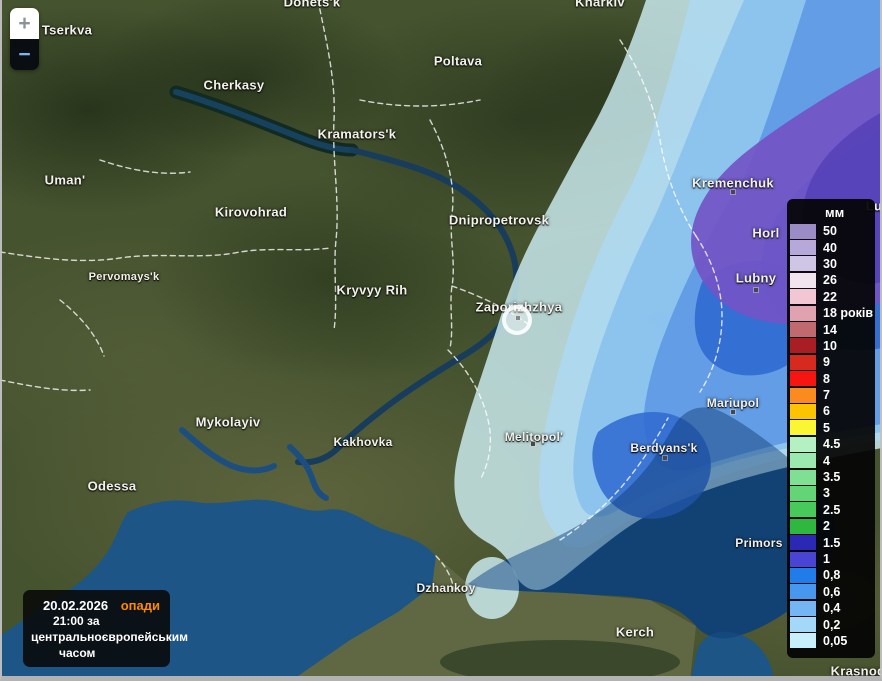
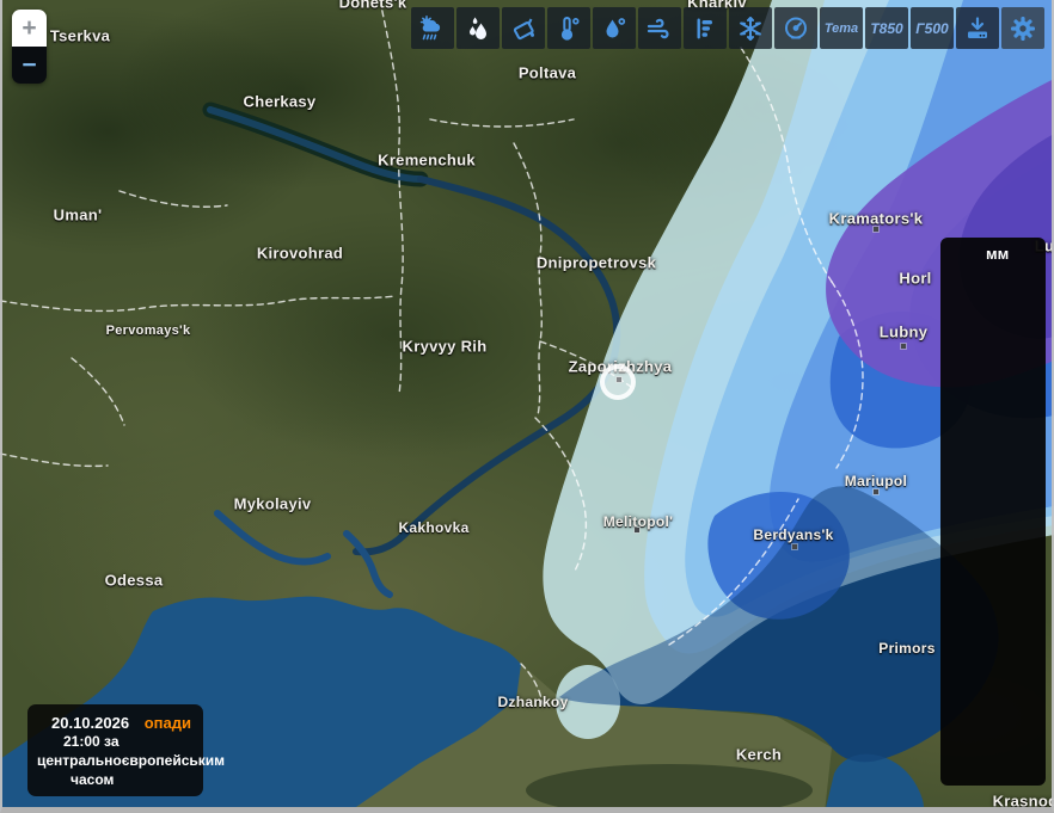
  Donets'k
  Kharkiv
  Tserkva
  Cherkasy
  Poltava
- Kramators'k
+ Kremenchuk
  Uman'
  Kirovohrad
  Dnipropetrovsk
- Kremenchuk
+ Kramators'k
  Horl
  Lubny
  Pervomays'k
  Kryvyy Rih
  Zaporizhzhya
  Mykolayiv
  Kakhovka
  Melitopol'
  Mariupol
  Berdyans'k
  Odessa
  Primors
  Dzhankoy
  Kerch
  Krasnod
  +
  −
+ Тета
+ T850
+ Г500
  мм
- 50
- 40
- 30
- 26
- 22
- 18 років
- 14
- 10
- 9
- 8
- 7
- 6
- 5
- 4.5
- 4
- 3.5
- 3
- 2.5
- 2
- 1.5
- 1
- 0,8
- 0,6
- 0,4
- 0,2
- 0,05
- 20.02.2026
+ 20.10.2026
  опади
  21:00 за
  центральноєвропейсь
  часом
